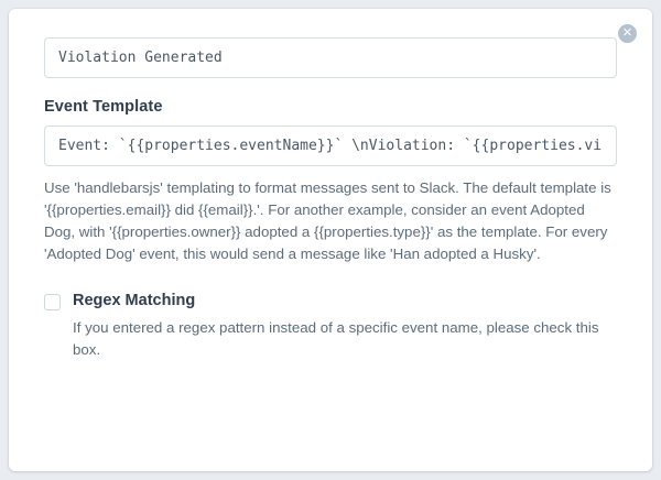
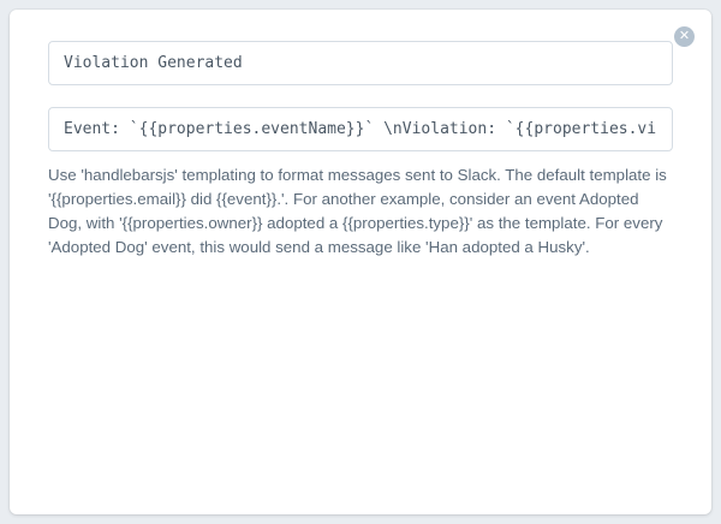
  ✕
  Violation Generated
- Event Template
  Event: `{{properties.eventName}}` \nViolation: `{{properties.vi
- Use 'handlebarsjs' templating to format messages sent to Slack. The default template is '{{properties.email}} did {{email}}.'. For another example, consider an event Adopted Dog, with '{{properties.owner}} adopted a {{properties.type}}' as the template. For every 'Adopted Dog' event, this would send a message like 'Han adopted a Husky'.
+ Use 'handlebarsjs' templating to format messages sent to Slack. The default template is '{{properties.email}} did {{event}}.'. For another example, consider an event Adopted Dog, with '{{properties.owner}} adopted a {{properties.type}}' as the template. For every 'Adopted Dog' event, this would send a message like 'Han adopted a Husky'.
- Regex Matching
- If you entered a regex pattern instead of a specific event name, please check this box.
